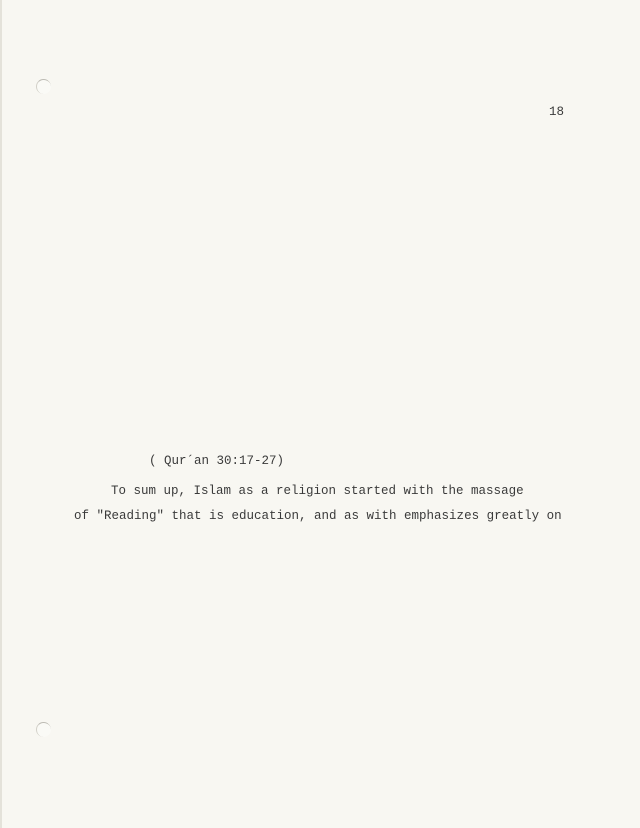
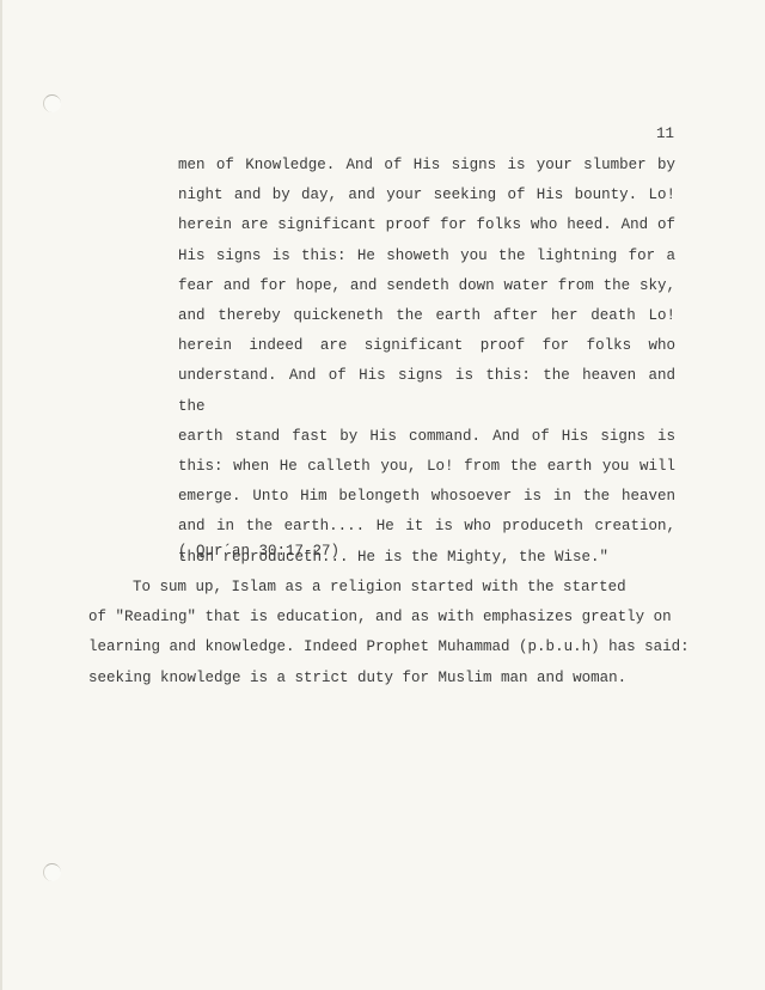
- 18
+ 11
+ men of Knowledge. And of His signs is your slumber by
+ night and by day, and your seeking of His bounty. Lo!
+ herein are significant proof for folks who heed. And of
+ His signs is this: He showeth you the lightning for a
+ fear and for hope, and sendeth down water from the sky,
+ and thereby quickeneth the earth after her death Lo!
+ herein indeed are significant proof for folks who
+ understand. And of His signs is this: the heaven and the
+ earth stand fast by His command. And of His signs is
+ this: when He calleth you, Lo! from the earth you will
+ emerge. Unto Him belongeth whosoever is in the heaven
+ and in the earth.... He it is who produceth creation,
+ then reproduceth... He is the Mighty, the Wise."
  ( Qur´an 30:17-27)
- To sum up, Islam as a religion started with the massage
+ To sum up, Islam as a religion started with the started
  of "Reading" that is education, and as with emphasizes greatly on
+ learning and knowledge. Indeed Prophet Muhammad (p.b.u.h) has said:
+ seeking knowledge is a strict duty for Muslim man and woman.
